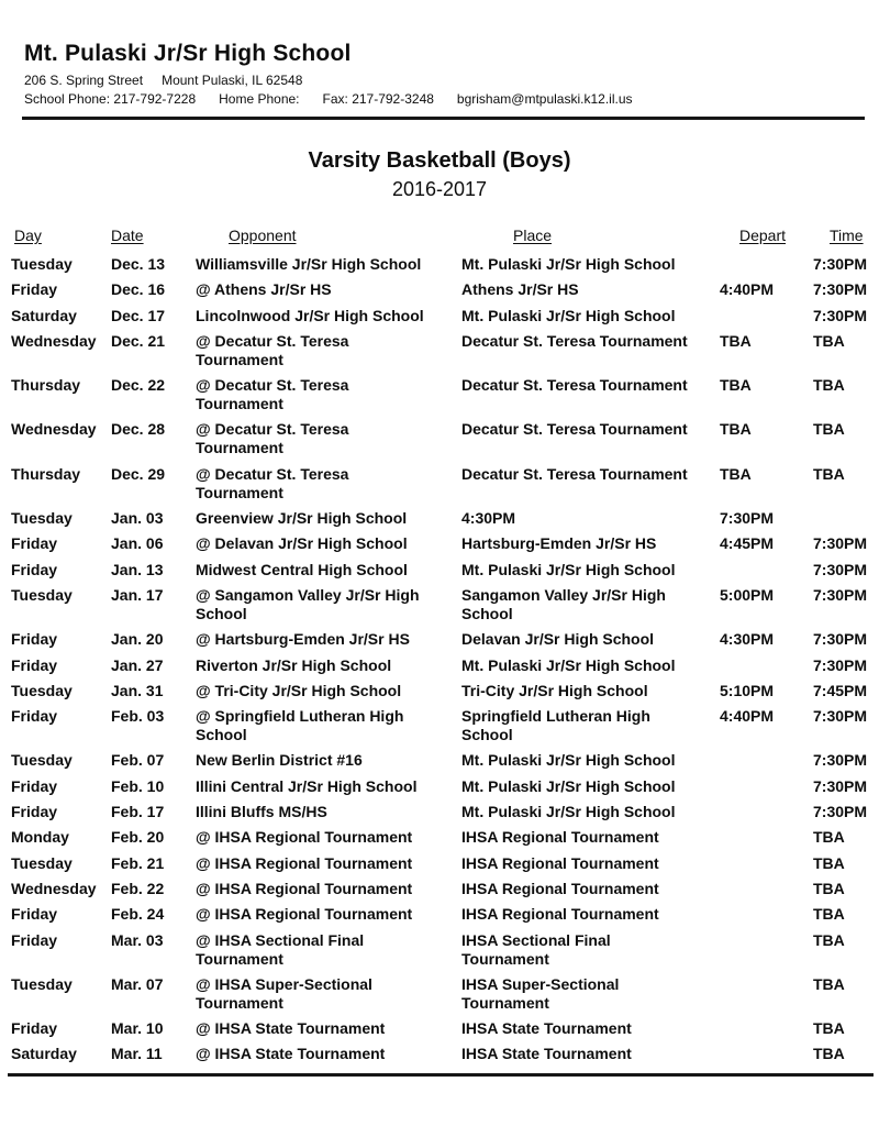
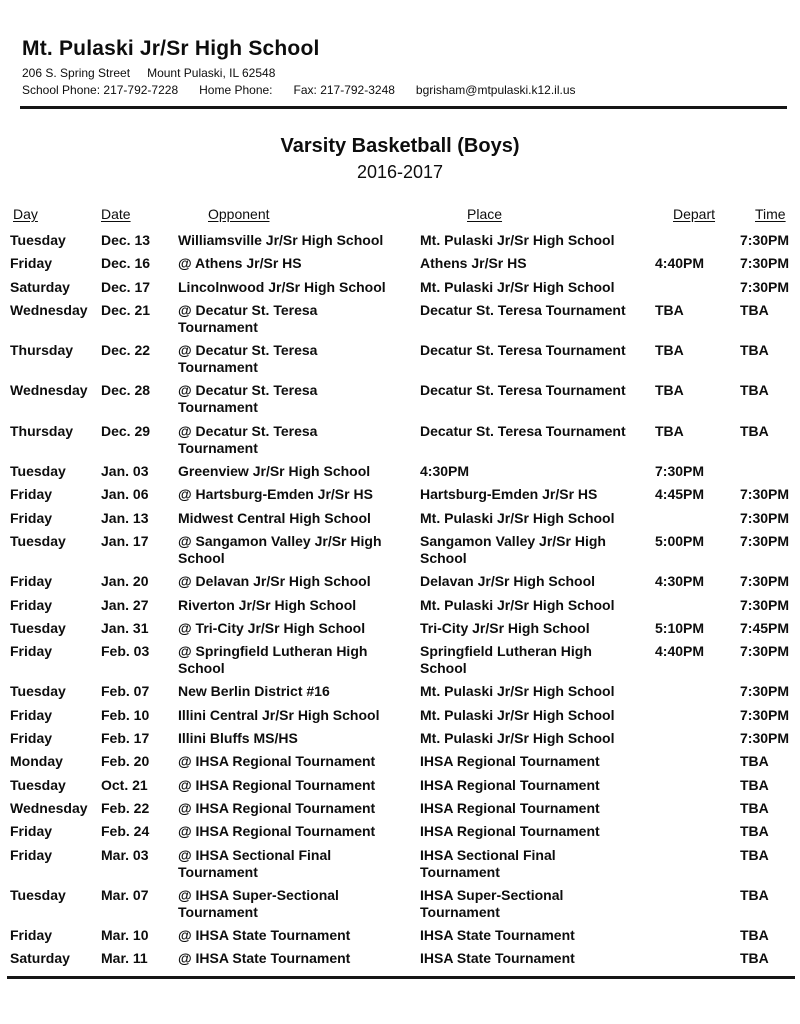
  Mt. Pulaski Jr/Sr High School
  206 S. Spring Street Mount Pulaski, IL 62548
  School Phone: 217-792-7228 Home Phone: Fax: 217-792-3248 bgrisham@mtpulaski.k12.il.us
  Varsity Basketball (Boys)
  2016-2017
  Day
  Date
  Opponent
  Place
  Depart
  Time
  Tuesday
  Dec. 13
  Williamsville Jr/Sr High School
  Mt. Pulaski Jr/Sr High School
  7:30PM
  Friday
  Dec. 16
  @ Athens Jr/Sr HS
  Athens Jr/Sr HS
  4:40PM
  7:30PM
  Saturday
  Dec. 17
  Lincolnwood Jr/Sr High School
  Mt. Pulaski Jr/Sr High School
  7:30PM
  Wednesday
  Dec. 21
  @ Decatur St. Teresa
  Tournament
  Decatur St. Teresa Tournament
  TBA
  TBA
  Thursday
  Dec. 22
  @ Decatur St. Teresa
  Tournament
  Decatur St. Teresa Tournament
  TBA
  TBA
  Wednesday
  Dec. 28
  @ Decatur St. Teresa
  Tournament
  Decatur St. Teresa Tournament
  TBA
  TBA
  Thursday
  Dec. 29
  @ Decatur St. Teresa
  Tournament
  Decatur St. Teresa Tournament
  TBA
  TBA
  Tuesday
  Jan. 03
  Greenview Jr/Sr High School
  4:30PM
  7:30PM
  Friday
  Jan. 06
- @ Delavan Jr/Sr High School
+ @ Hartsburg-Emden Jr/Sr HS
  Hartsburg-Emden Jr/Sr HS
  4:45PM
  7:30PM
  Friday
  Jan. 13
  Midwest Central High School
  Mt. Pulaski Jr/Sr High School
  7:30PM
  Tuesday
  Jan. 17
  @ Sangamon Valley Jr/Sr High
  School
  Sangamon Valley Jr/Sr High
  School
  5:00PM
  7:30PM
  Friday
  Jan. 20
- @ Hartsburg-Emden Jr/Sr HS
+ @ Delavan Jr/Sr High School
  Delavan Jr/Sr High School
  4:30PM
  7:30PM
  Friday
  Jan. 27
  Riverton Jr/Sr High School
  Mt. Pulaski Jr/Sr High School
  7:30PM
  Tuesday
  Jan. 31
  @ Tri-City Jr/Sr High School
  Tri-City Jr/Sr High School
  5:10PM
  7:45PM
  Friday
  Feb. 03
  @ Springfield Lutheran High
  School
  Springfield Lutheran High
  School
  4:40PM
  7:30PM
  Tuesday
  Feb. 07
  New Berlin District #16
  Mt. Pulaski Jr/Sr High School
  7:30PM
  Friday
  Feb. 10
  Illini Central Jr/Sr High School
  Mt. Pulaski Jr/Sr High School
  7:30PM
  Friday
  Feb. 17
  Illini Bluffs MS/HS
  Mt. Pulaski Jr/Sr High School
  7:30PM
  Monday
  Feb. 20
  @ IHSA Regional Tournament
  IHSA Regional Tournament
  TBA
  Tuesday
- Feb. 21
+ Oct. 21
  @ IHSA Regional Tournament
  IHSA Regional Tournament
  TBA
  Wednesday
  Feb. 22
  @ IHSA Regional Tournament
  IHSA Regional Tournament
  TBA
  Friday
  Feb. 24
  @ IHSA Regional Tournament
  IHSA Regional Tournament
  TBA
  Friday
  Mar. 03
  @ IHSA Sectional Final
  Tournament
  IHSA Sectional Final
  Tournament
  TBA
  Tuesday
  Mar. 07
  @ IHSA Super-Sectional
  Tournament
  IHSA Super-Sectional
  Tournament
  TBA
  Friday
  Mar. 10
  @ IHSA State Tournament
  IHSA State Tournament
  TBA
  Saturday
  Mar. 11
  @ IHSA State Tournament
  IHSA State Tournament
  TBA
